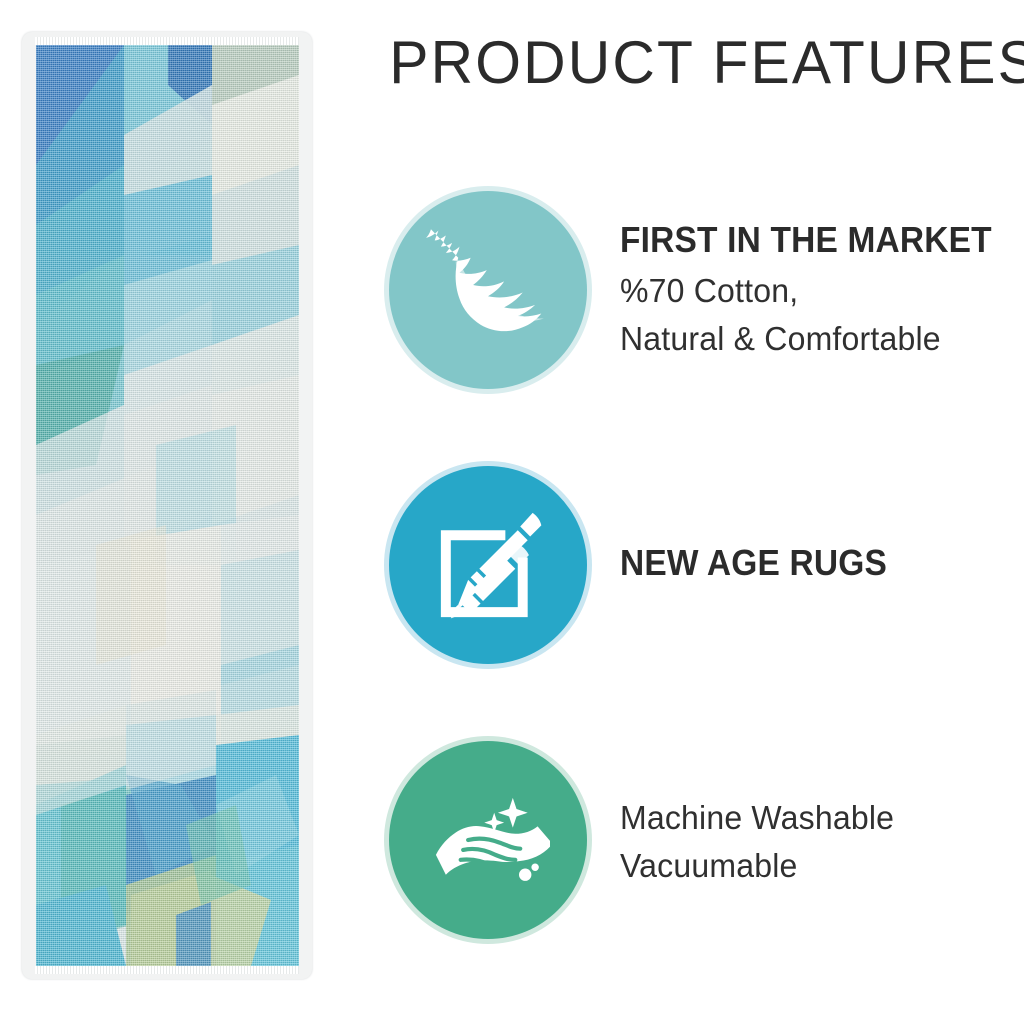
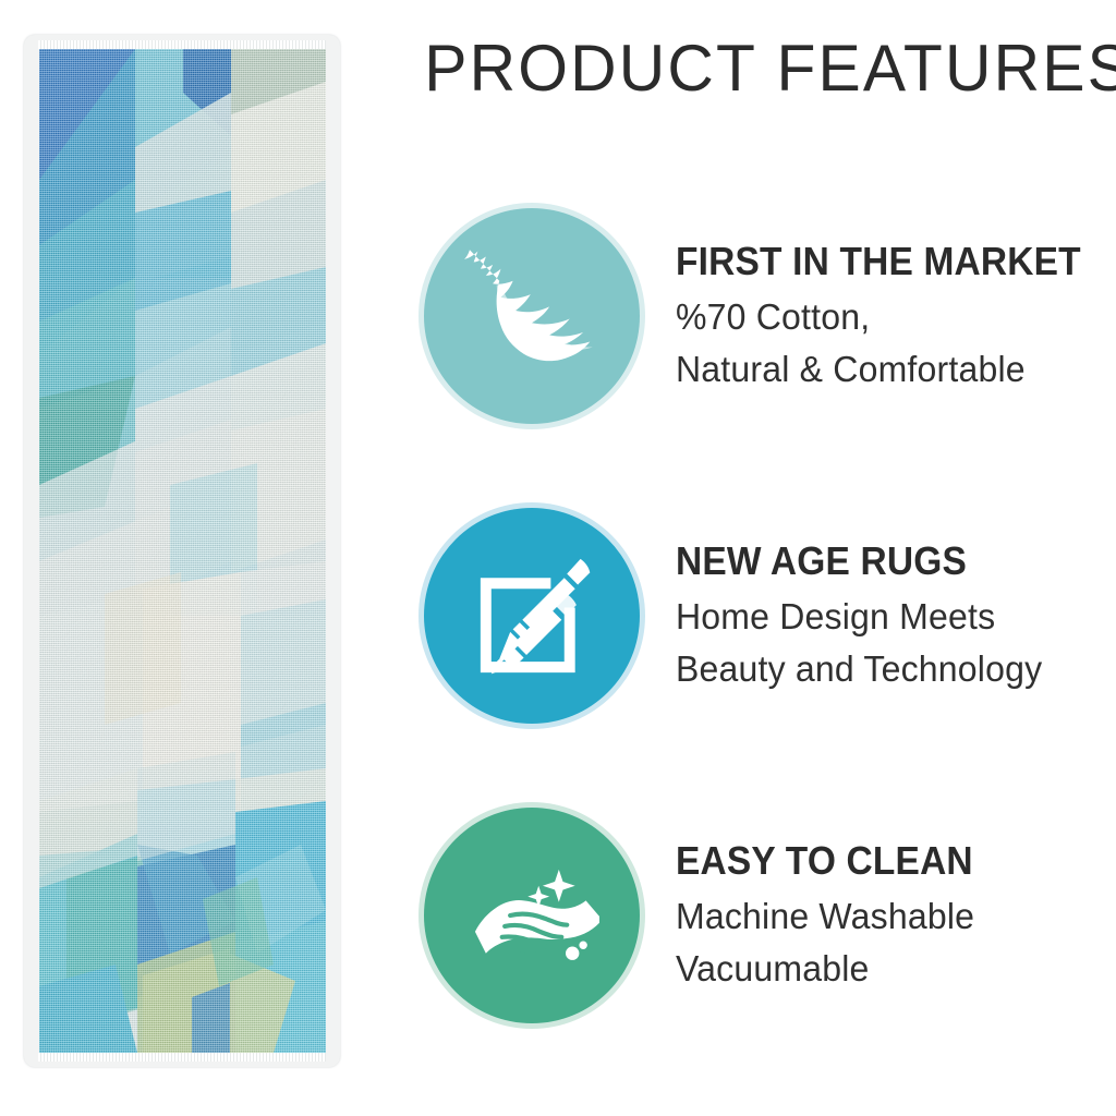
  PRODUCT FEATURES
  FIRST IN THE MARKET
  %70 Cotton,
  Natural & Comfortable
  NEW AGE RUGS
+ Home Design Meets
+ Beauty and Technology
+ EASY TO CLEAN
  Machine Washable
  Vacuumable
